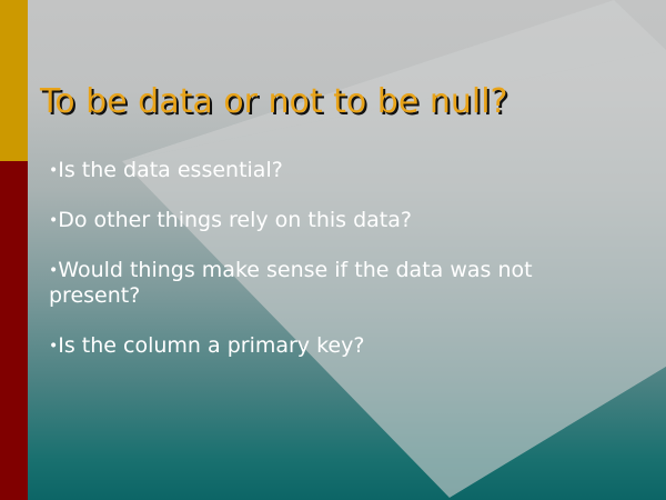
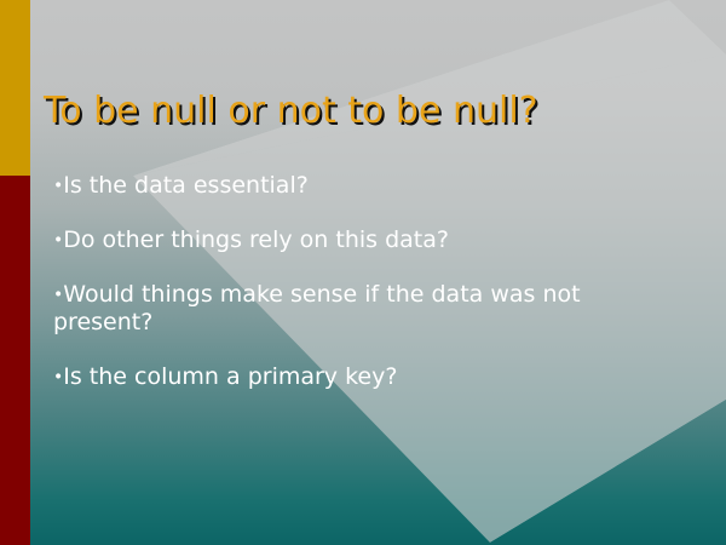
- To be data or not to be null?
+ To be null or not to be null?
  •Is the data essential?
  •Do other things rely on this data?
  •Would things make sense if the data was not present?
  •Is the column a primary key?
